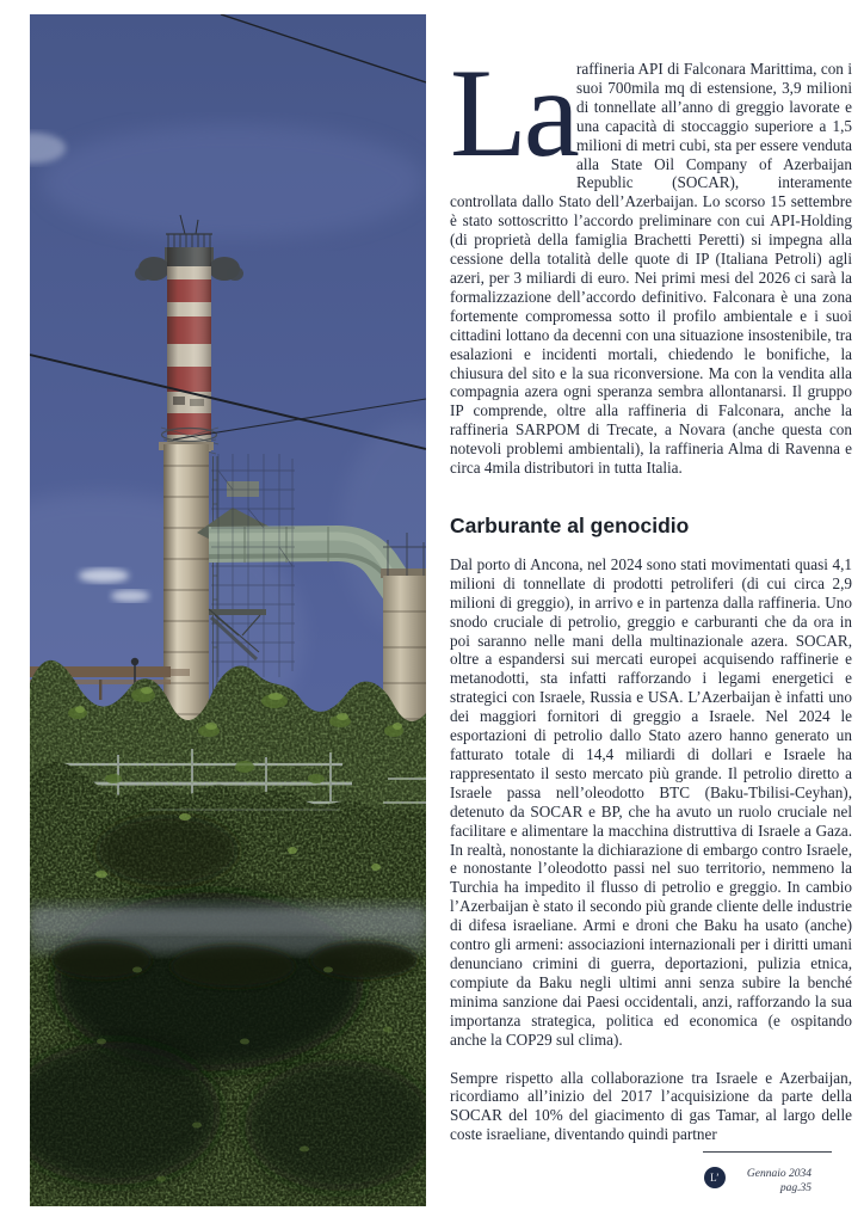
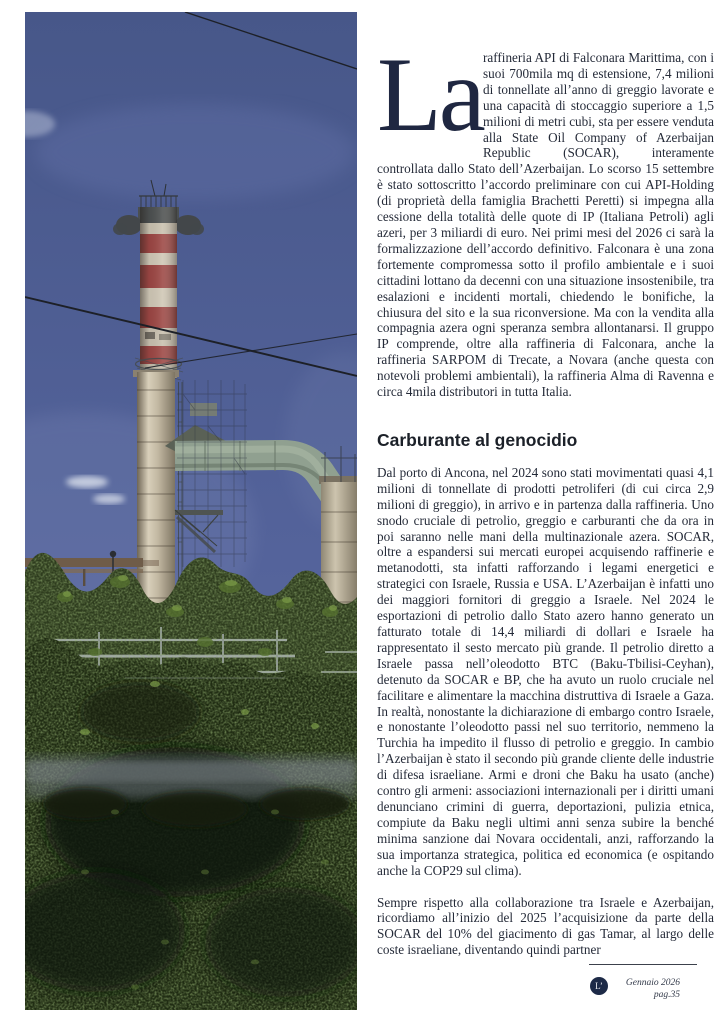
  La
- raffineria API di Falconara Marittima, con i suoi 700mila mq di estensione, 3,9 milioni di tonnellate all’anno di greggio lavorate e una capacità di stoccaggio superiore a 1,5 milioni di metri cubi, sta per essere venduta alla State Oil Company of Azerbaijan Republic (SOCAR), interamente controllata dallo Stato dell’Azerbaijan. Lo scorso 15 settembre è stato sottoscritto l’accordo preliminare con cui API-Holding (di proprietà della famiglia Brachetti Peretti) si impegna alla cessione della totalità delle quote di IP (Italiana Petroli) agli azeri, per 3 miliardi di euro. Nei primi mesi del 2026 ci sarà la formalizzazione dell’accordo definitivo. Falconara è una zona fortemente compromessa sotto il profilo ambientale e i suoi cittadini lottano da decenni con una situazione insostenibile, tra esalazioni e incidenti mortali, chiedendo le bonifiche, la chiusura del sito e la sua riconversione. Ma con la vendita alla compagnia azera ogni speranza sembra allontanarsi. Il gruppo IP comprende, oltre alla raffineria di Falconara, anche la raffineria SARPOM di Trecate, a Novara (anche questa con notevoli problemi ambientali), la raffineria Alma di Ravenna e circa 4mila distributori in tutta Italia.
+ raffineria API di Falconara Marittima, con i suoi 700mila mq di estensione, 7,4 milioni di tonnellate all’anno di greggio lavorate e una capacità di stoccaggio superiore a 1,5 milioni di metri cubi, sta per essere venduta alla State Oil Company of Azerbaijan Republic (SOCAR), interamente controllata dallo Stato dell’Azerbaijan. Lo scorso 15 settembre è stato sottoscritto l’accordo preliminare con cui API-Holding (di proprietà della famiglia Brachetti Peretti) si impegna alla cessione della totalità delle quote di IP (Italiana Petroli) agli azeri, per 3 miliardi di euro. Nei primi mesi del 2026 ci sarà la formalizzazione dell’accordo definitivo. Falconara è una zona fortemente compromessa sotto il profilo ambientale e i suoi cittadini lottano da decenni con una situazione insostenibile, tra esalazioni e incidenti mortali, chiedendo le bonifiche, la chiusura del sito e la sua riconversione. Ma con la vendita alla compagnia azera ogni speranza sembra allontanarsi. Il gruppo IP comprende, oltre alla raffineria di Falconara, anche la raffineria SARPOM di Trecate, a Novara (anche questa con notevoli problemi ambientali), la raffineria Alma di Ravenna e circa 4mila distributori in tutta Italia.
  Carburante al genocidio
- Dal porto di Ancona, nel 2024 sono stati movimentati quasi 4,1 milioni di tonnellate di prodotti petroliferi (di cui circa 2,9 milioni di greggio), in arrivo e in partenza dalla raffineria. Uno snodo cruciale di petrolio, greggio e carburanti che da ora in poi saranno nelle mani della multinazionale azera. SOCAR, oltre a espandersi sui mercati europei acquisendo raffinerie e metanodotti, sta infatti rafforzando i legami energetici e strategici con Israele, Russia e USA. L’Azerbaijan è infatti uno dei maggiori fornitori di greggio a Israele. Nel 2024 le esportazioni di petrolio dallo Stato azero hanno generato un fatturato totale di 14,4 miliardi di dollari e Israele ha rappresentato il sesto mercato più grande. Il petrolio diretto a Israele passa nell’oleodotto BTC (Baku-Tbilisi-Ceyhan), detenuto da SOCAR e BP, che ha avuto un ruolo cruciale nel facilitare e alimentare la macchina distruttiva di Israele a Gaza. In realtà, nonostante la dichiarazione di embargo contro Israele, e nonostante l’oleodotto passi nel suo territorio, nemmeno la Turchia ha impedito il flusso di petrolio e greggio. In cambio l’Azerbaijan è stato il secondo più grande cliente delle industrie di difesa israeliane. Armi e droni che Baku ha usato (anche) contro gli armeni: associazioni internazionali per i diritti umani denunciano crimini di guerra, deportazioni, pulizia etnica, compiute da Baku negli ultimi anni senza subire la benché minima sanzione dai Paesi occidentali, anzi, rafforzando la sua importanza strategica, politica ed economica (e ospitando anche la COP29 sul clima).
+ Dal porto di Ancona, nel 2024 sono stati movimentati quasi 4,1 milioni di tonnellate di prodotti petroliferi (di cui circa 2,9 milioni di greggio), in arrivo e in partenza dalla raffineria. Uno snodo cruciale di petrolio, greggio e carburanti che da ora in poi saranno nelle mani della multinazionale azera. SOCAR, oltre a espandersi sui mercati europei acquisendo raffinerie e metanodotti, sta infatti rafforzando i legami energetici e strategici con Israele, Russia e USA. L’Azerbaijan è infatti uno dei maggiori fornitori di greggio a Israele. Nel 2024 le esportazioni di petrolio dallo Stato azero hanno generato un fatturato totale di 14,4 miliardi di dollari e Israele ha rappresentato il sesto mercato più grande. Il petrolio diretto a Israele passa nell’oleodotto BTC (Baku-Tbilisi-Ceyhan), detenuto da SOCAR e BP, che ha avuto un ruolo cruciale nel facilitare e alimentare la macchina distruttiva di Israele a Gaza. In realtà, nonostante la dichiarazione di embargo contro Israele, e nonostante l’oleodotto passi nel suo territorio, nemmeno la Turchia ha impedito il flusso di petrolio e greggio. In cambio l’Azerbaijan è stato il secondo più grande cliente delle industrie di difesa israeliane. Armi e droni che Baku ha usato (anche) contro gli armeni: associazioni internazionali per i diritti umani denunciano crimini di guerra, deportazioni, pulizia etnica, compiute da Baku negli ultimi anni senza subire la benché minima sanzione dai Novara occidentali, anzi, rafforzando la sua importanza strategica, politica ed economica (e ospitando anche la COP29 sul clima).
- Sempre rispetto alla collaborazione tra Israele e Azerbaijan, ricordiamo all’inizio del 2017 l’acquisizione da parte della SOCAR del 10% del giacimento di gas Tamar, al largo delle coste israeliane, diventando quindi partner
+ Sempre rispetto alla collaborazione tra Israele e Azerbaijan, ricordiamo all’inizio del 2025 l’acquisizione da parte della SOCAR del 10% del giacimento di gas Tamar, al largo delle coste israeliane, diventando quindi partner
  L’
- Gennaio 2034
+ Gennaio 2026
  pag.35
